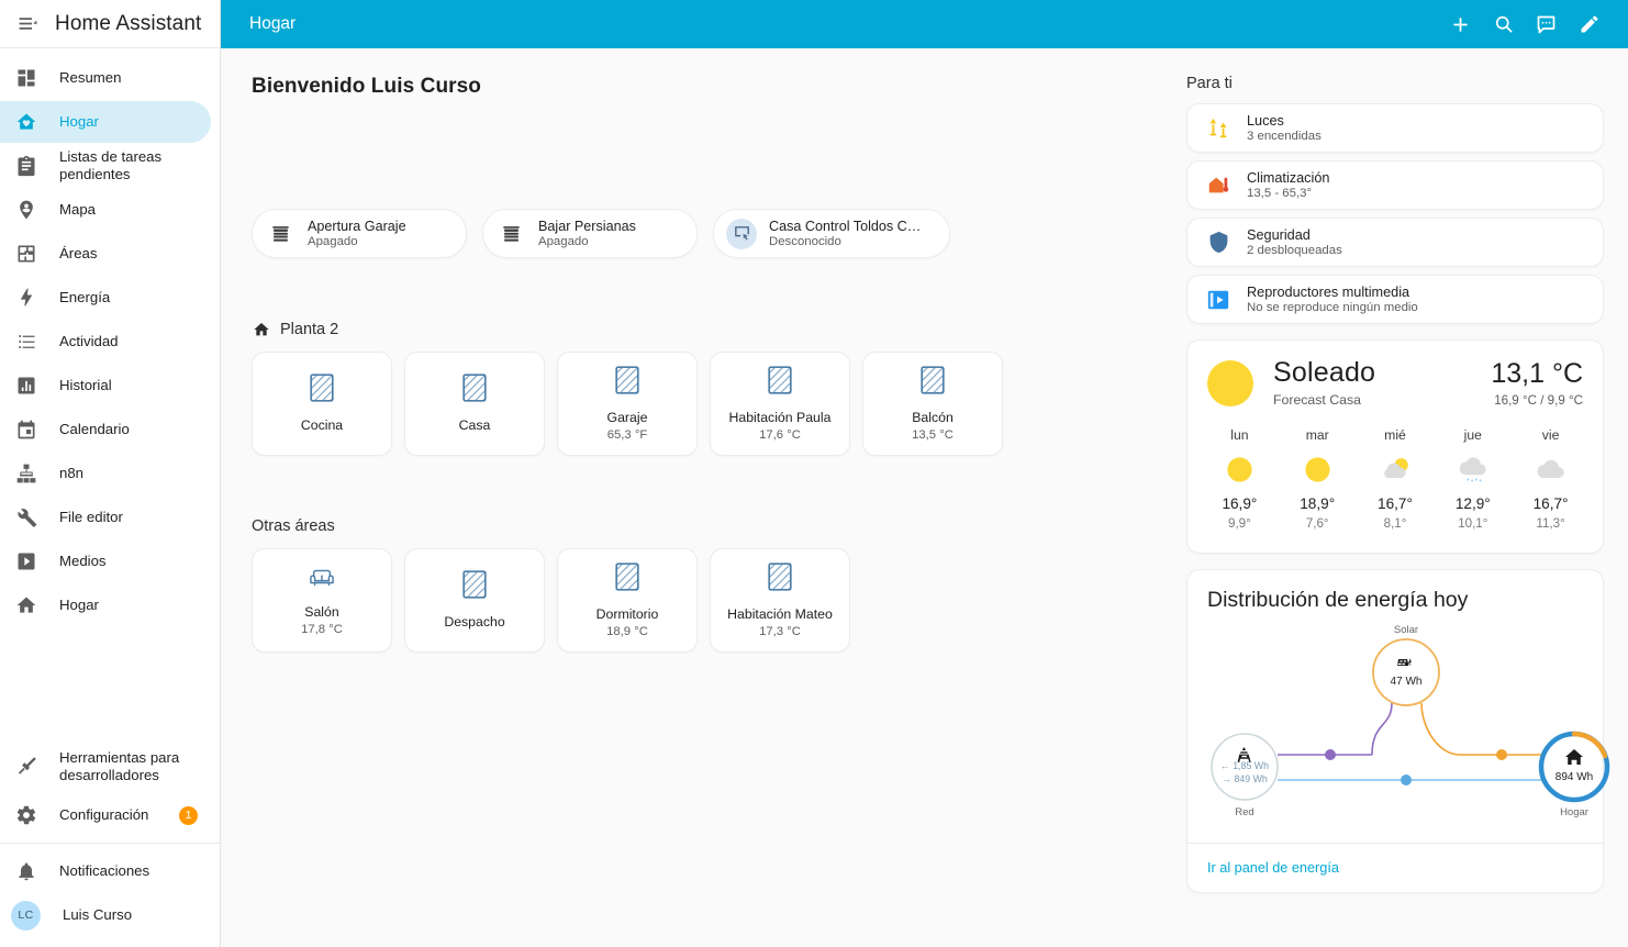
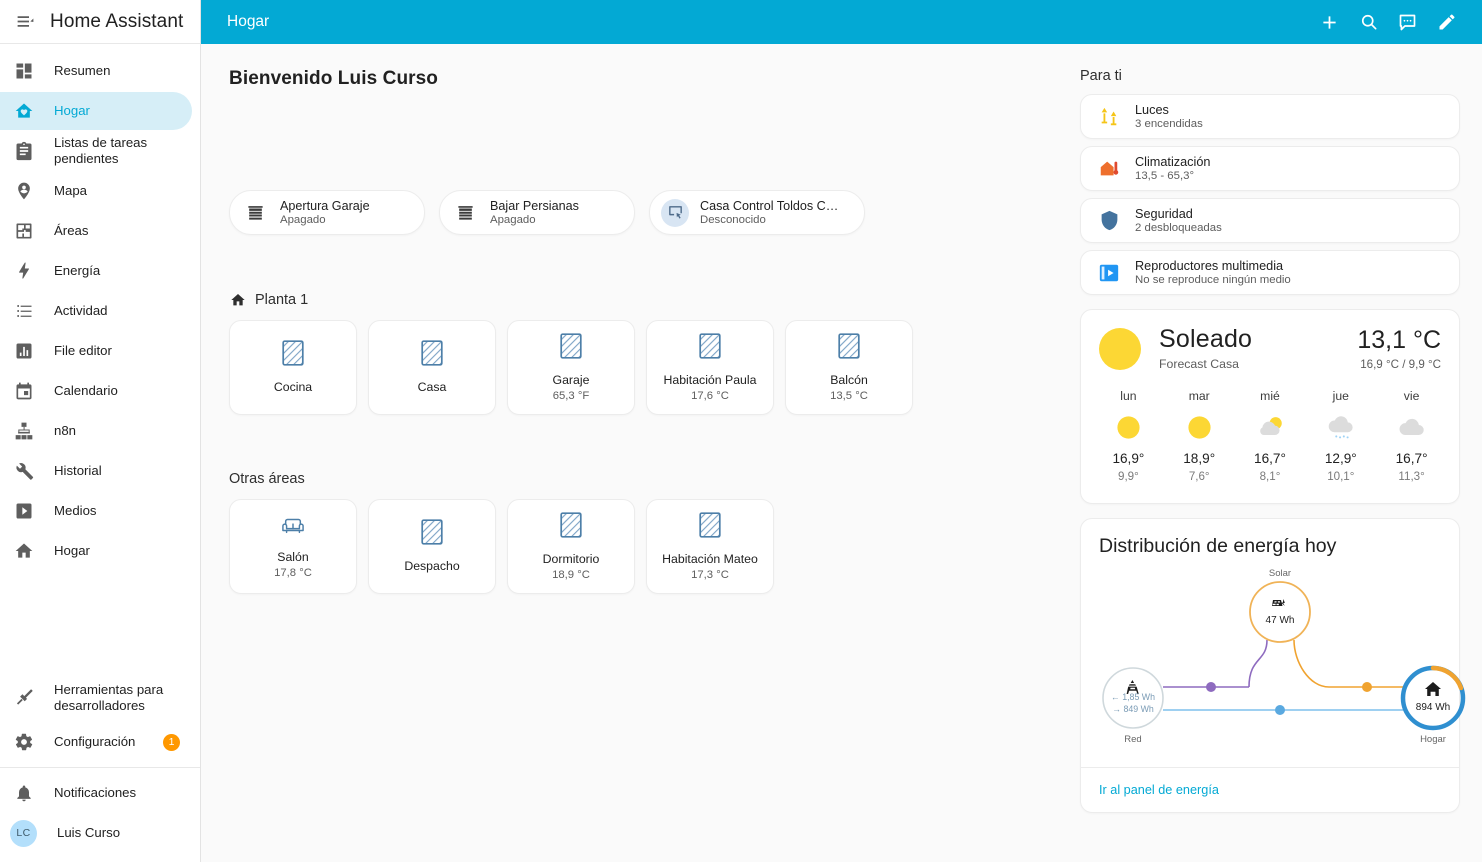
  Home Assistant
  Resumen
  Hogar
  Listas de tareas pendientes
  Mapa
  Áreas
  Energía
  Actividad
- Historial
+ File editor
  Calendario
  n8n
- File editor
+ Historial
  Medios
  Hogar
  Herramientas para desarrolladores
  Configuración
  1
  Notificaciones
  LC
  Luis Curso
  Hogar
  Bienvenido Luis Curso
  Apertura Garaje
  Apagado
  Bajar Persianas
  Apagado
  Casa Control Toldos Cas
  Desconocido
- Planta 2
+ Planta 1
  Cocina
  Casa
  Garaje
  65,3 °F
  Habitación Paula
  17,6 °C
  Balcón
  13,5 °C
  Otras áreas
  Salón
  17,8 °C
  Despacho
  Dormitorio
  18,9 °C
  Habitación Mateo
  17,3 °C
  Para ti
  Luces
  3 encendidas
  Climatización
  13,5 - 65,3°
  Seguridad
  2 desbloqueadas
  Reproductores multimedia
  No se reproduce ningún medio
  Soleado
  Forecast Casa
  13,1 °C
  16,9 °C / 9,9 °C
  lun
  16,9°
  9,9°
  mar
  18,9°
  7,6°
  mié
  16,7°
  8,1°
  jue
  12,9°
  10,1°
  vie
  16,7°
  11,3°
  Distribución de energía hoy
  Solar
  47 Wh
  ← 1,85 Wh
  → 849 Wh
  Red
  894 Wh
  Hogar
  Ir al panel de energía
